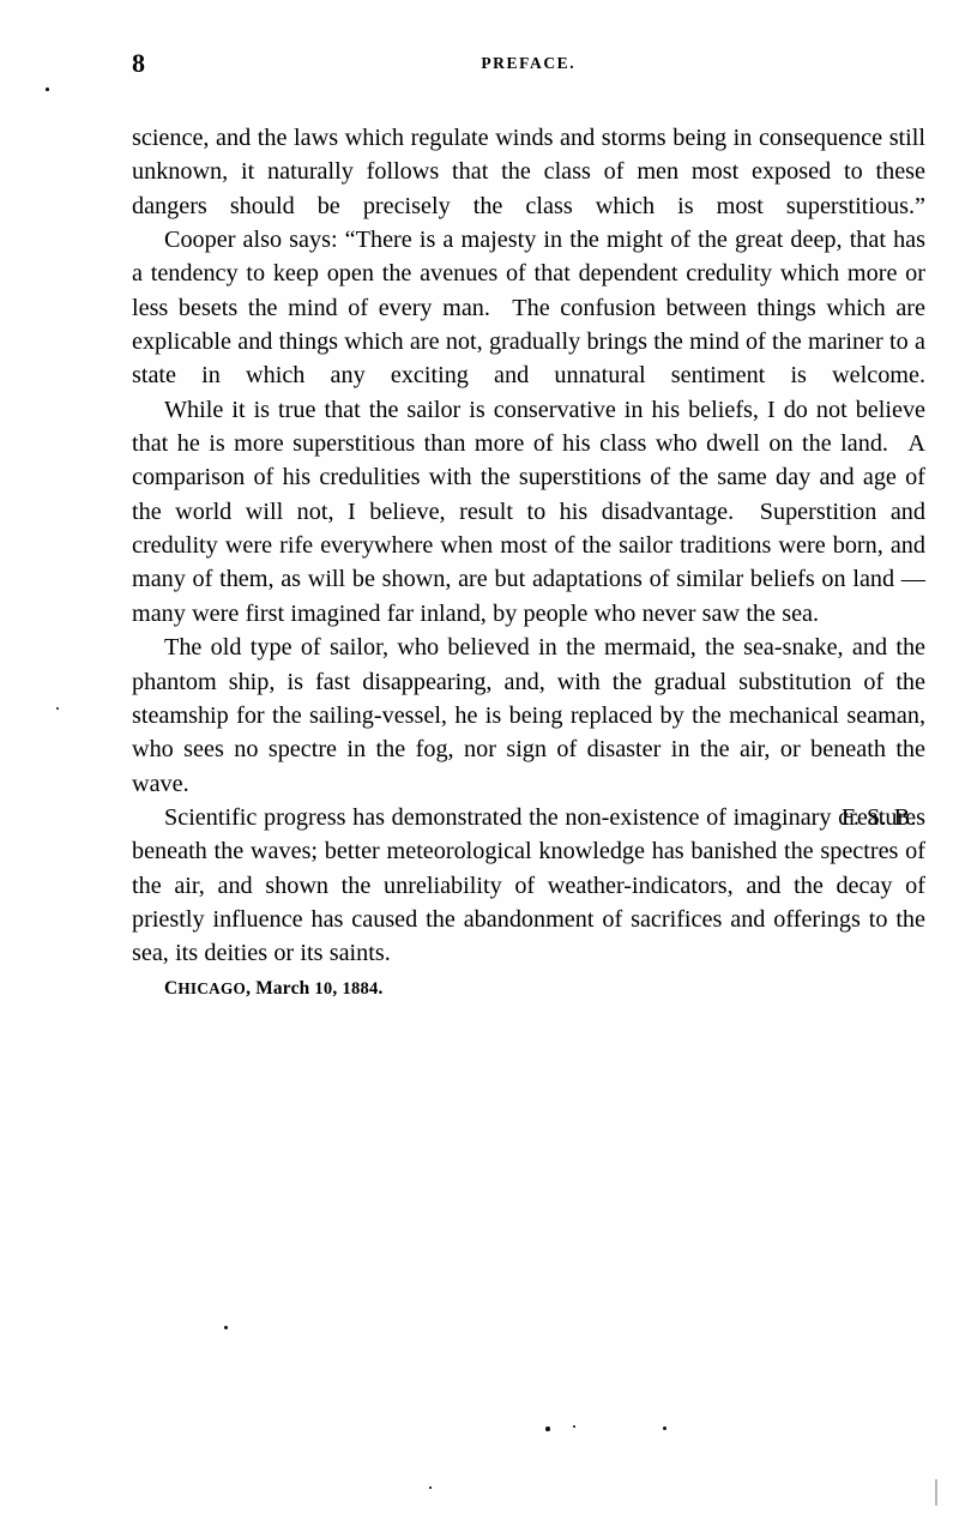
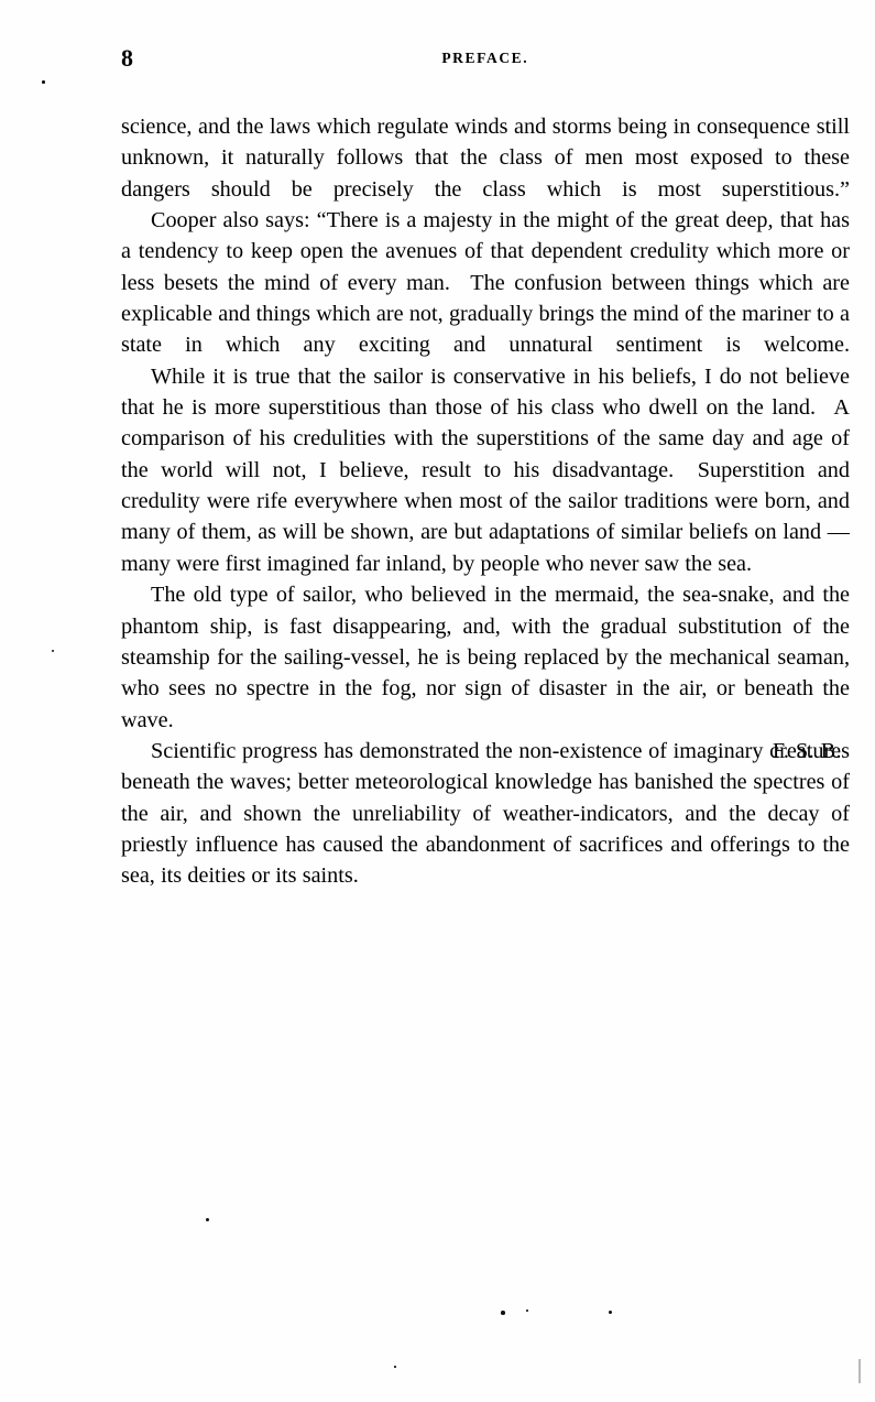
  8
  PREFACE.
  science, and the laws which regulate winds and storms being in consequence still unknown, it naturally follows that the class of men most exposed to these dangers should be precisely the class which is most superstitious.”
  Cooper also says: “There is a majesty in the might of the great deep, that has a tendency to keep open the avenues of that dependent credulity which more or less besets the mind of every man. The confusion between things which are explicable and things which are not, gradually brings the mind of the mariner to a state in which any exciting and unnatural sentiment is welcome.
- While it is true that the sailor is conservative in his beliefs, I do not believe that he is more superstitious than more of his class who dwell on the land. A comparison of his credulities with the superstitions of the same day and age of the world will not, I believe, result to his disadvantage. Superstition and credulity were rife everywhere when most of the sailor traditions were born, and many of them, as will be shown, are but adaptations of similar beliefs on land — many were first imagined far inland, by people who never saw the sea.
+ While it is true that the sailor is conservative in his beliefs, I do not believe that he is more superstitious than those of his class who dwell on the land. A comparison of his credulities with the superstitions of the same day and age of the world will not, I believe, result to his disadvantage. Superstition and credulity were rife everywhere when most of the sailor traditions were born, and many of them, as will be shown, are but adaptations of similar beliefs on land — many were first imagined far inland, by people who never saw the sea.
  The old type of sailor, who believed in the mermaid, the sea-snake, and the phantom ship, is fast disappearing, and, with the gradual substitution of the steamship for the sailing-vessel, he is being replaced by the mechanical seaman, who sees no spectre in the fog, nor sign of disaster in the air, or beneath the wave.
  Scientific progress has demonstrated the non-existence of imaginary creatures beneath the waves; better meteorological knowledge has banished the spectres of the air, and shown the unreliability of weather-indicators, and the decay of priestly influence has caused the abandonment of sacrifices and offerings to the sea, its deities or its saints.
  F. S. B.
- CHICAGO, March 10, 1884.
